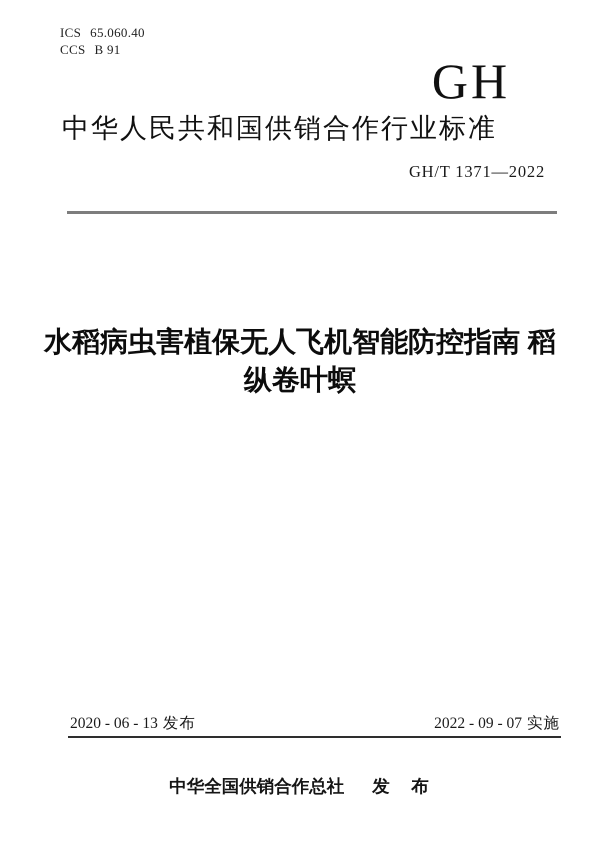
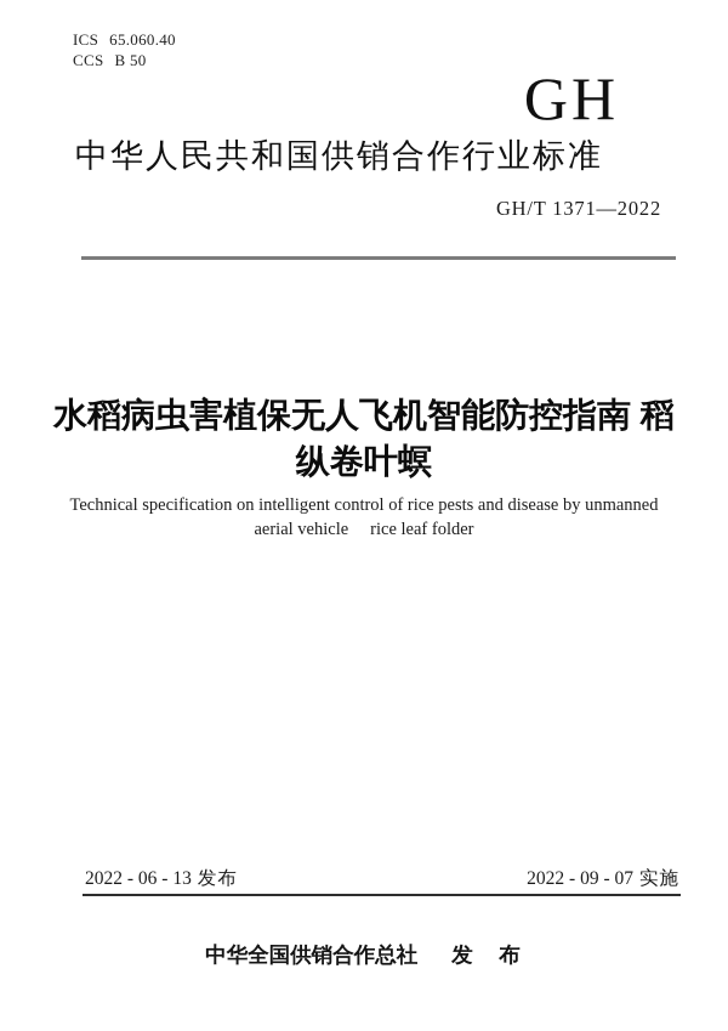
  ICS 65.060.40
- CCS B 91
+ CCS B 50
  GH
  中华人民共和国供销合作行业标准
  GH/T 1371—2022
  水稻病虫害植保无人飞机智能防控指南 稻
  纵卷叶螟
+ Technical specification on intelligent control of rice pests and disease by unmanned
+ aerial vehicle rice leaf folder
- 2020 - 06 - 13 发布
+ 2022 - 06 - 13 发布
  2022 - 09 - 07 实施
  中华全国供销合作总社 发 布
